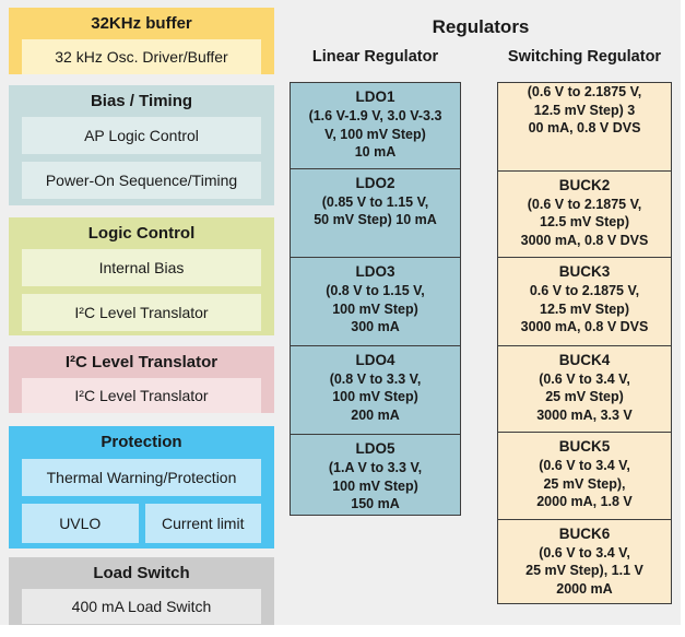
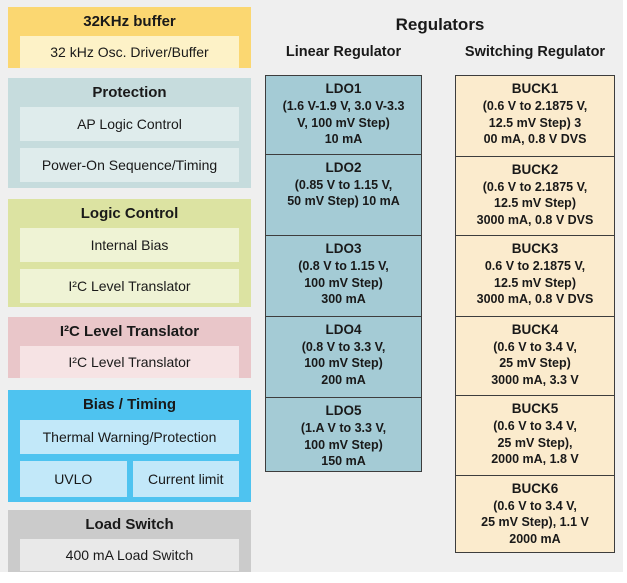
  32KHz buffer
  32 kHz Osc. Driver/Buffer
- Bias / Timing
+ Protection
  AP Logic Control
  Power-On Sequence/Timing
  Logic Control
  Internal Bias
  I²C Level Translator
  I²C Level Translator
  I²C Level Translator
- Protection
+ Bias / Timing
  Thermal Warning/Protection
  UVLO
  Current limit
  Load Switch
  400 mA Load Switch
  Regulators
  Linear Regulator
  Switching Regulator
  LDO1
  (1.6 V-1.9 V, 3.0 V-3.3
  V, 100 mV Step)
  10 mA
  LDO2
  (0.85 V to 1.15 V,
  50 mV Step) 10 mA
  LDO3
  (0.8 V to 1.15 V,
  100 mV Step)
  300 mA
  LDO4
  (0.8 V to 3.3 V,
  100 mV Step)
  200 mA
  LDO5
  (1.A V to 3.3 V,
  100 mV Step)
  150 mA
+ BUCK1
  (0.6 V to 2.1875 V,
  12.5 mV Step) 3
  00 mA, 0.8 V DVS
  BUCK2
  (0.6 V to 2.1875 V,
  12.5 mV Step)
  3000 mA, 0.8 V DVS
  BUCK3
  0.6 V to 2.1875 V,
  12.5 mV Step)
  3000 mA, 0.8 V DVS
  BUCK4
  (0.6 V to 3.4 V,
  25 mV Step)
  3000 mA, 3.3 V
  BUCK5
  (0.6 V to 3.4 V,
  25 mV Step),
  2000 mA, 1.8 V
  BUCK6
  (0.6 V to 3.4 V,
  25 mV Step), 1.1 V
  2000 mA
